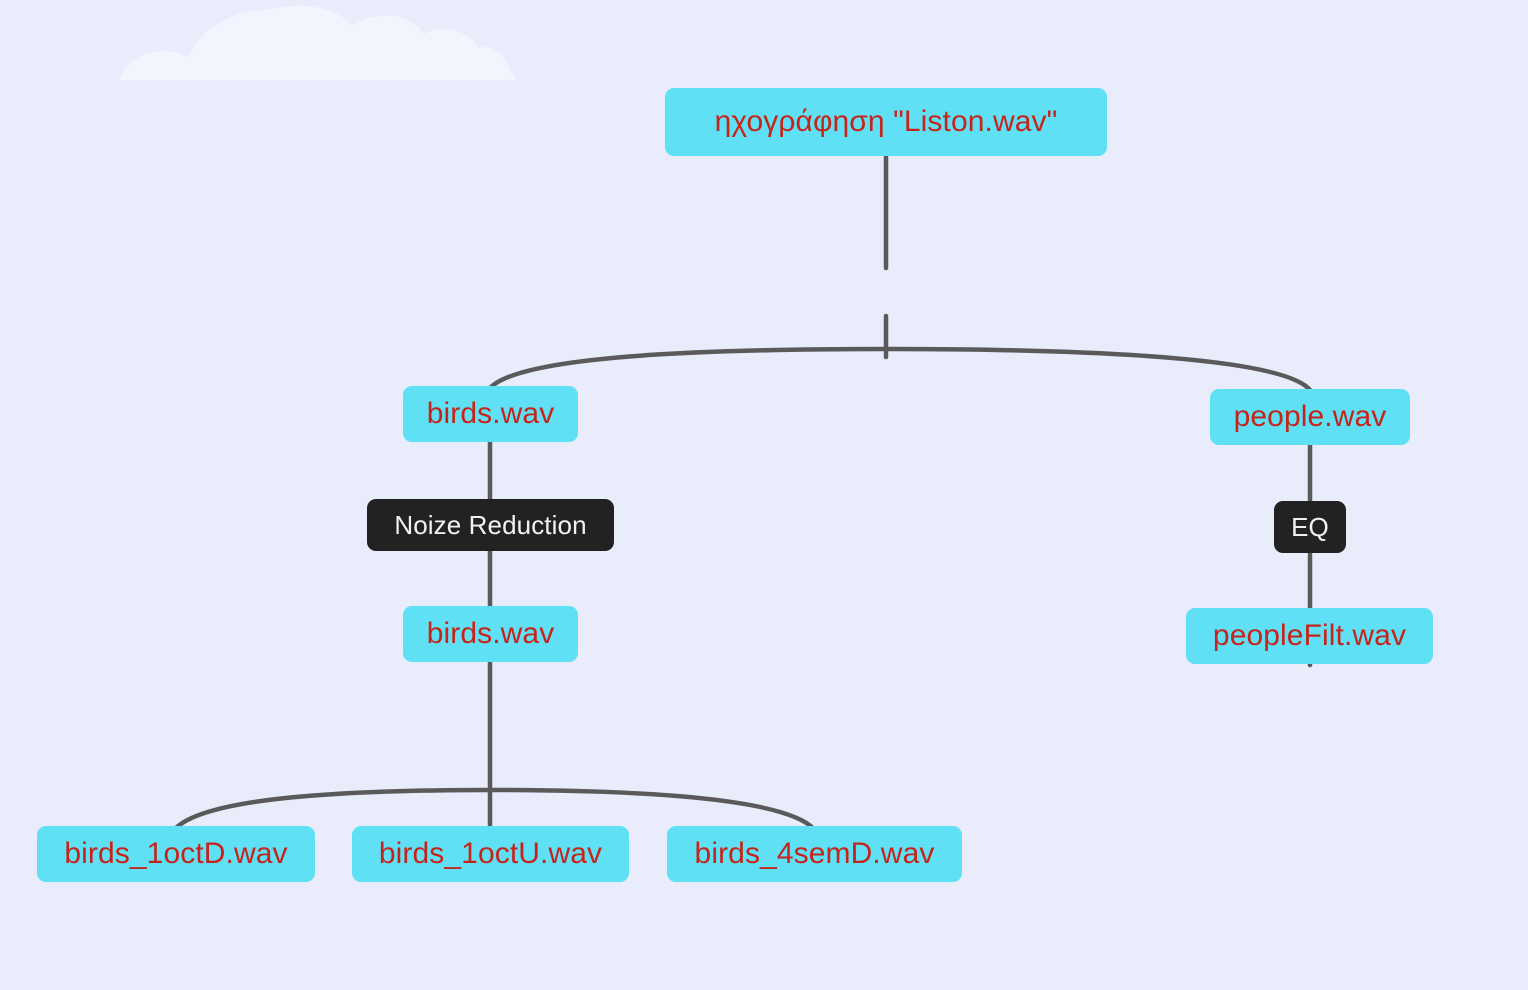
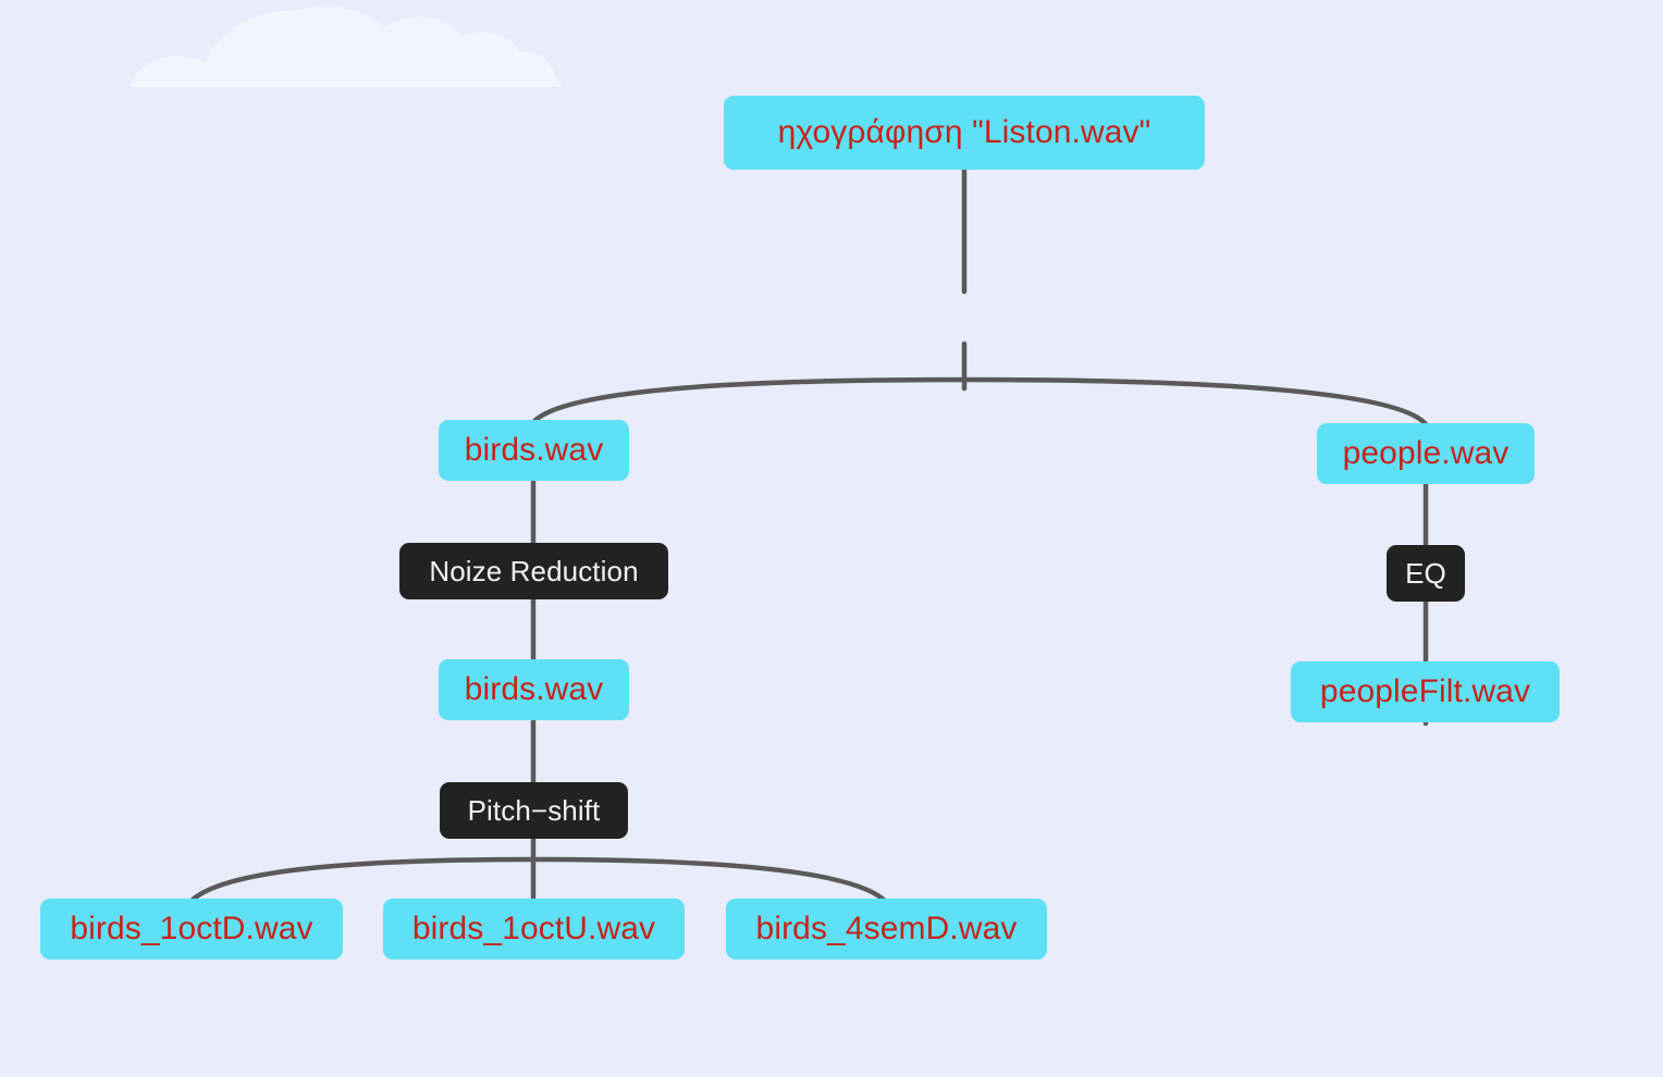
  ηχογράφηση "Liston.wav"
  birds.wav
  people.wav
  Noize Reduction
  EQ
  birds.wav
  peopleFilt.wav
+ Pitch−shift
  birds_1octD.wav
  birds_1octU.wav
  birds_4semD.wav
